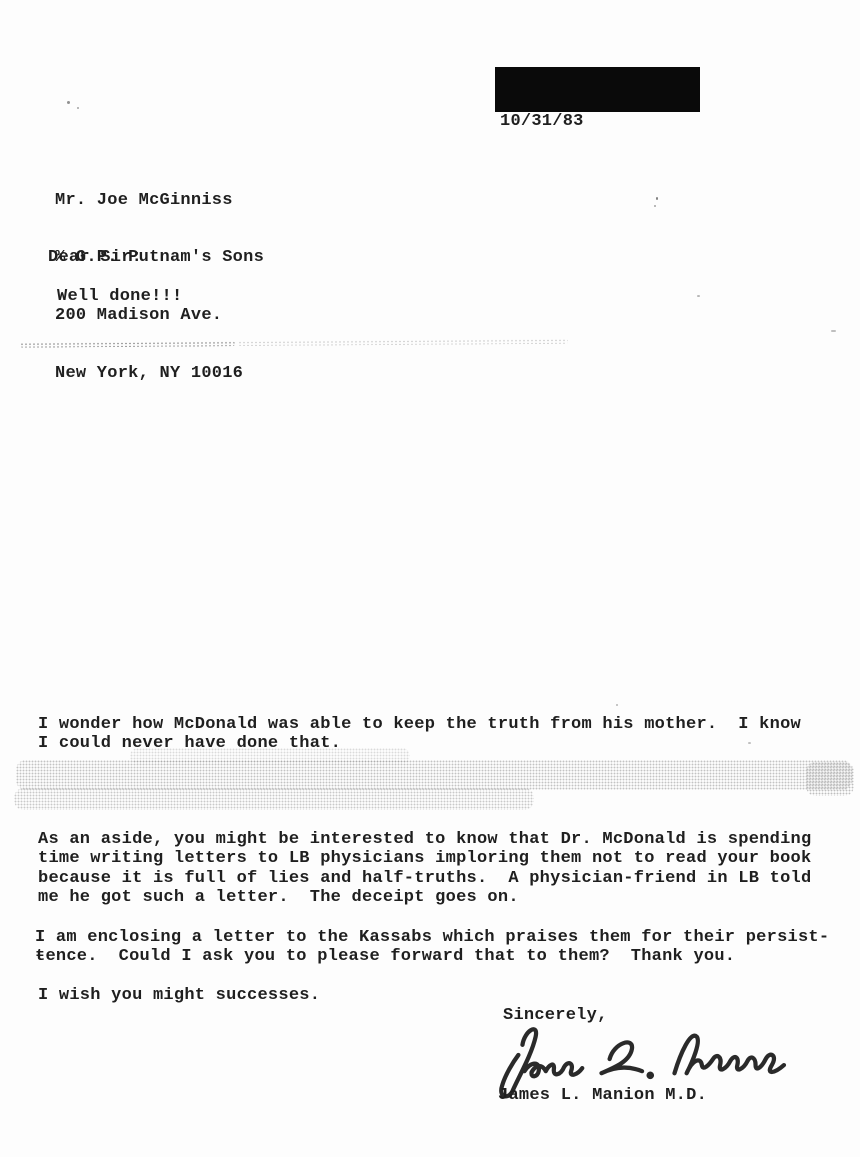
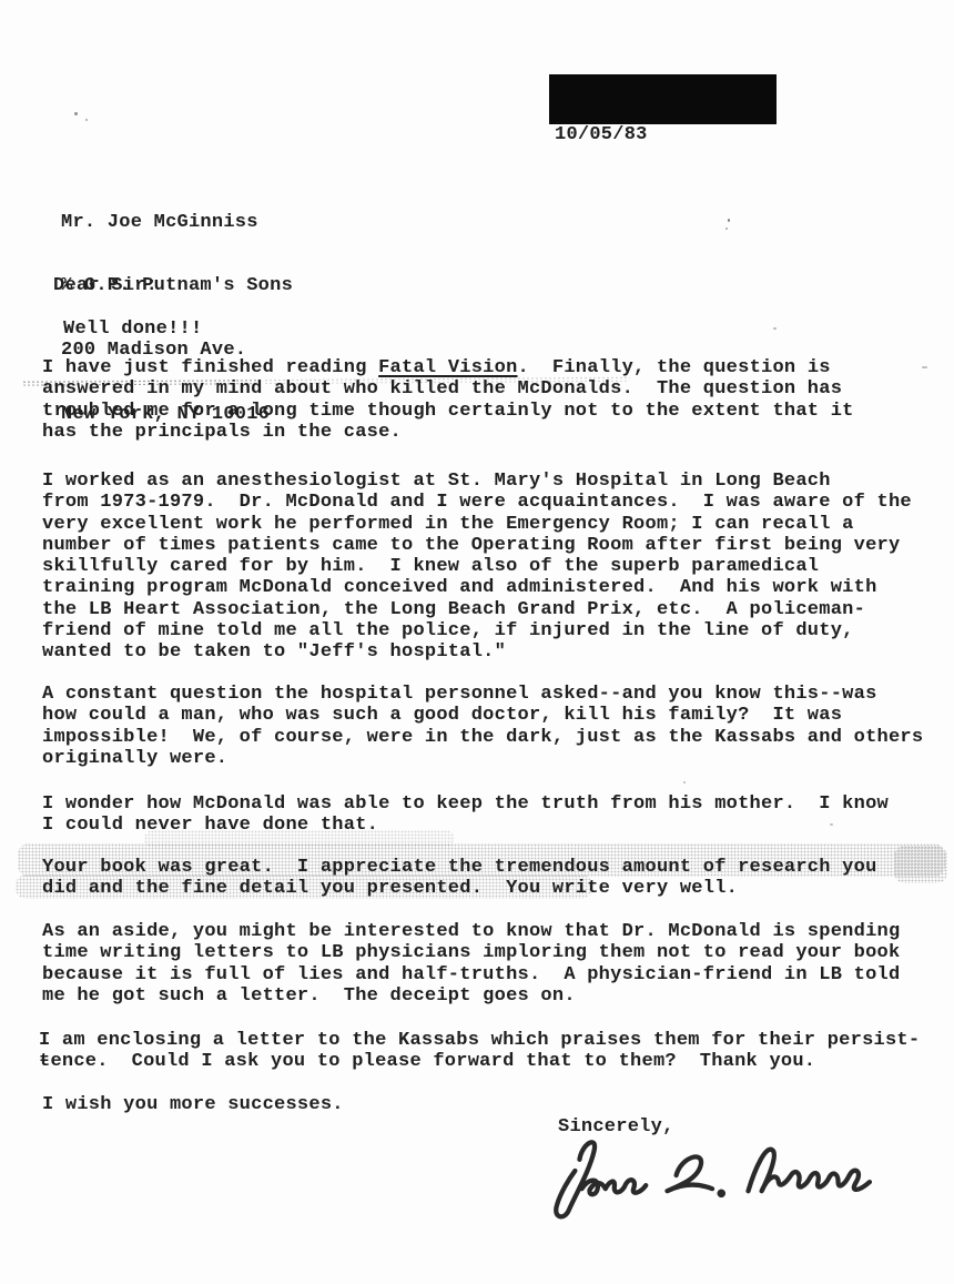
- 10/31/83
+ 10/05/83
  Mr. Joe McGinniss
  % G.P. Putnam's Sons
  200 Madison Ave.
  New York, NY 10016
  Dear Sir:
  Well done!!!
+ I have just finished reading Fatal Vision. Finally, the question is
+ answered in my mind about who killed the McDonalds. The question has
+ troubled me for a long time though certainly not to the extent that it
+ has the principals in the case.
+ I worked as an anesthesiologist at St. Mary's Hospital in Long Beach
+ from 1973-1979. Dr. McDonald and I were acquaintances. I was aware of the
+ very excellent work he performed in the Emergency Room; I can recall a
+ number of times patients came to the Operating Room after first being very
+ skillfully cared for by him. I knew also of the superb paramedical
+ training program McDonald conceived and administered. And his work with
+ the LB Heart Association, the Long Beach Grand Prix, etc. A policeman-
+ friend of mine told me all the police, if injured in the line of duty,
+ wanted to be taken to "Jeff's hospital."
+ A constant question the hospital personnel asked--and you know this--was
+ how could a man, who was such a good doctor, kill his family? It was
+ impossible! We, of course, were in the dark, just as the Kassabs and others
+ originally were.
  I wonder how McDonald was able to keep the truth from his mother. I know
  I could never have done that.
+ Your book was great. I appreciate the tremendous amount of research you
+ did and the fine detail you presented. You write very well.
  As an aside, you might be interested to know that Dr. McDonald is spending
  time writing letters to LB physicians imploring them not to read your book
  because it is full of lies and half-truths. A physician-friend in LB told
  me he got such a letter. The deceipt goes on.
  I am enclosing a letter to the Kassabs which praises them for their persist-
  ŧence. Could I ask you to please forward that to them? Thank you.
- I wish you might successes.
+ I wish you more successes.
  Sincerely,
- James L. Manion M.D.
